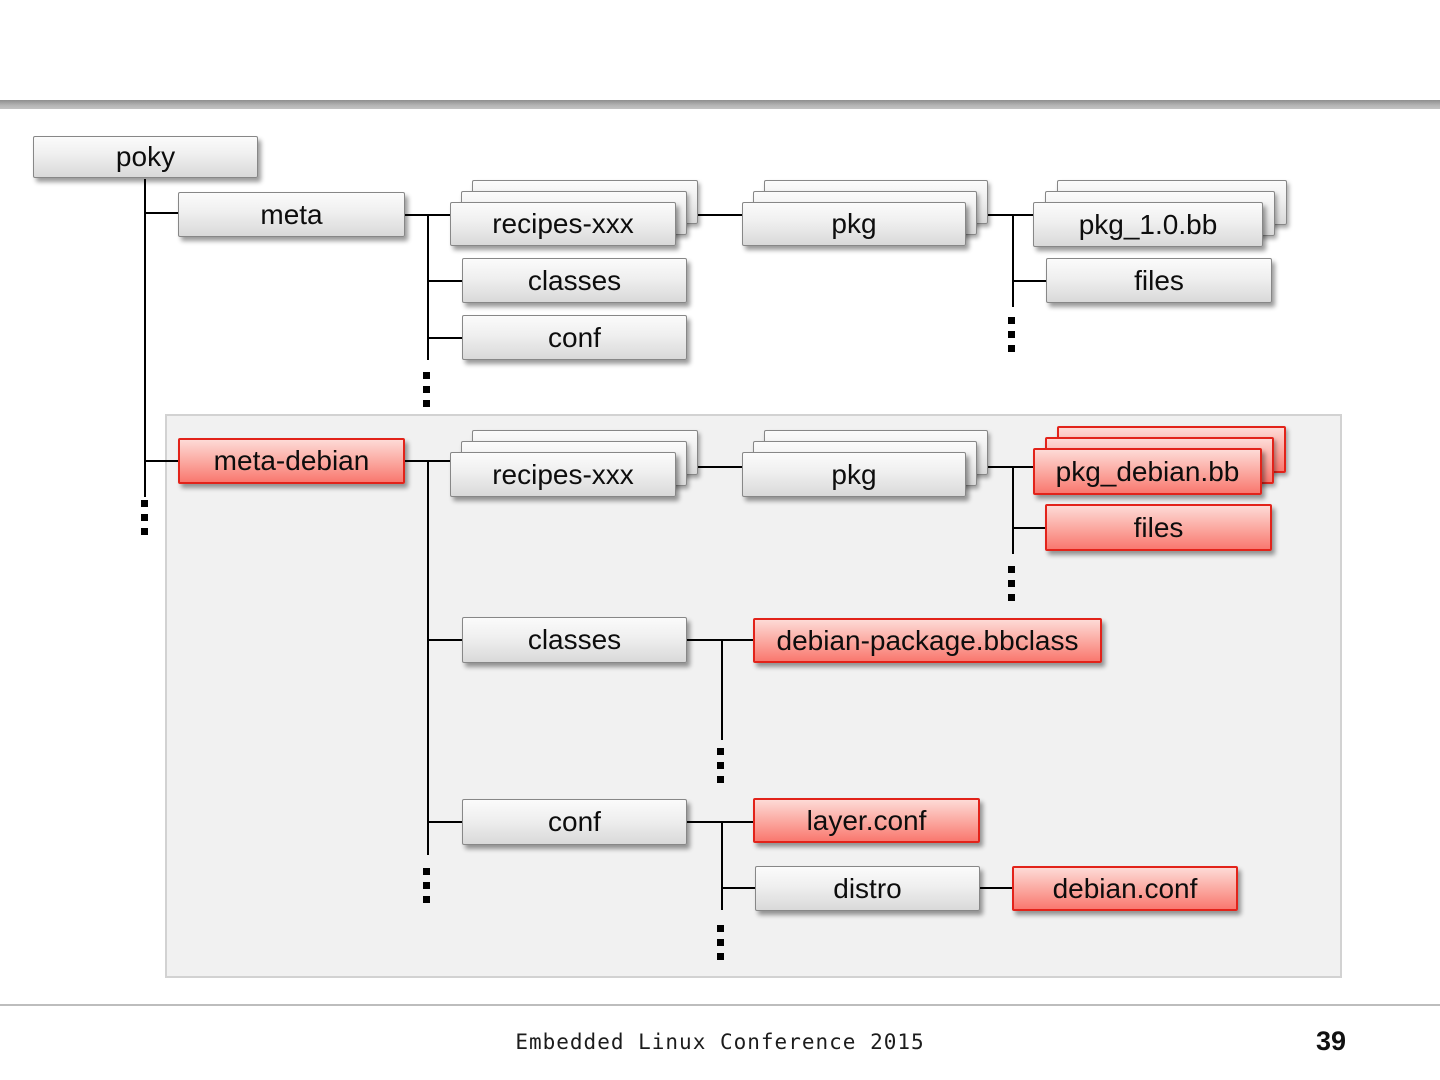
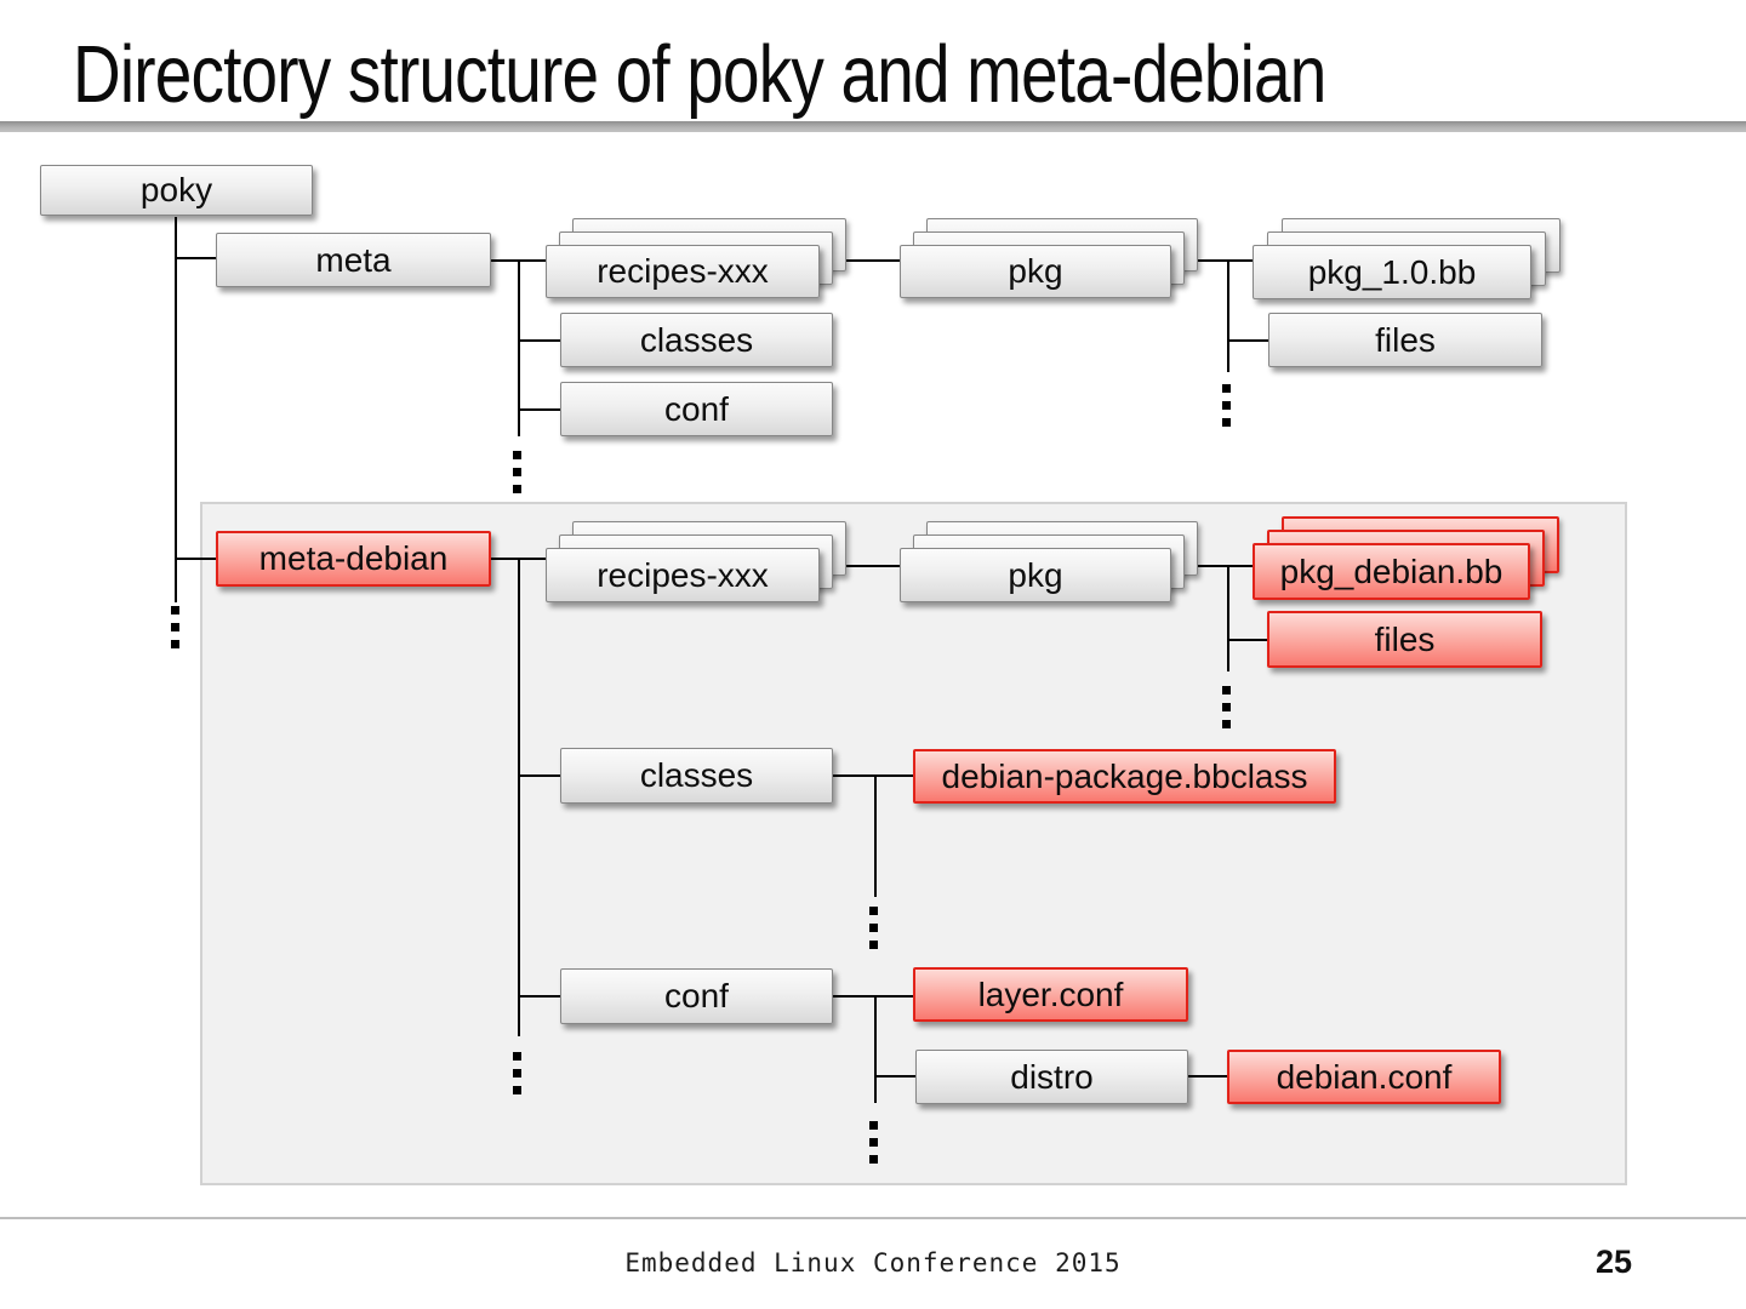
+ Directory structure of poky and meta-debian
  poky
  meta
  recipes-xxx
  pkg
  pkg_1.0.bb
  files
  classes
  conf
  meta-debian
  recipes-xxx
  pkg
  pkg_debian.bb
  files
  classes
  debian-package.bbclass
  conf
  layer.conf
  distro
  debian.conf
  Embedded Linux Conference 2015
- 39
+ 25
